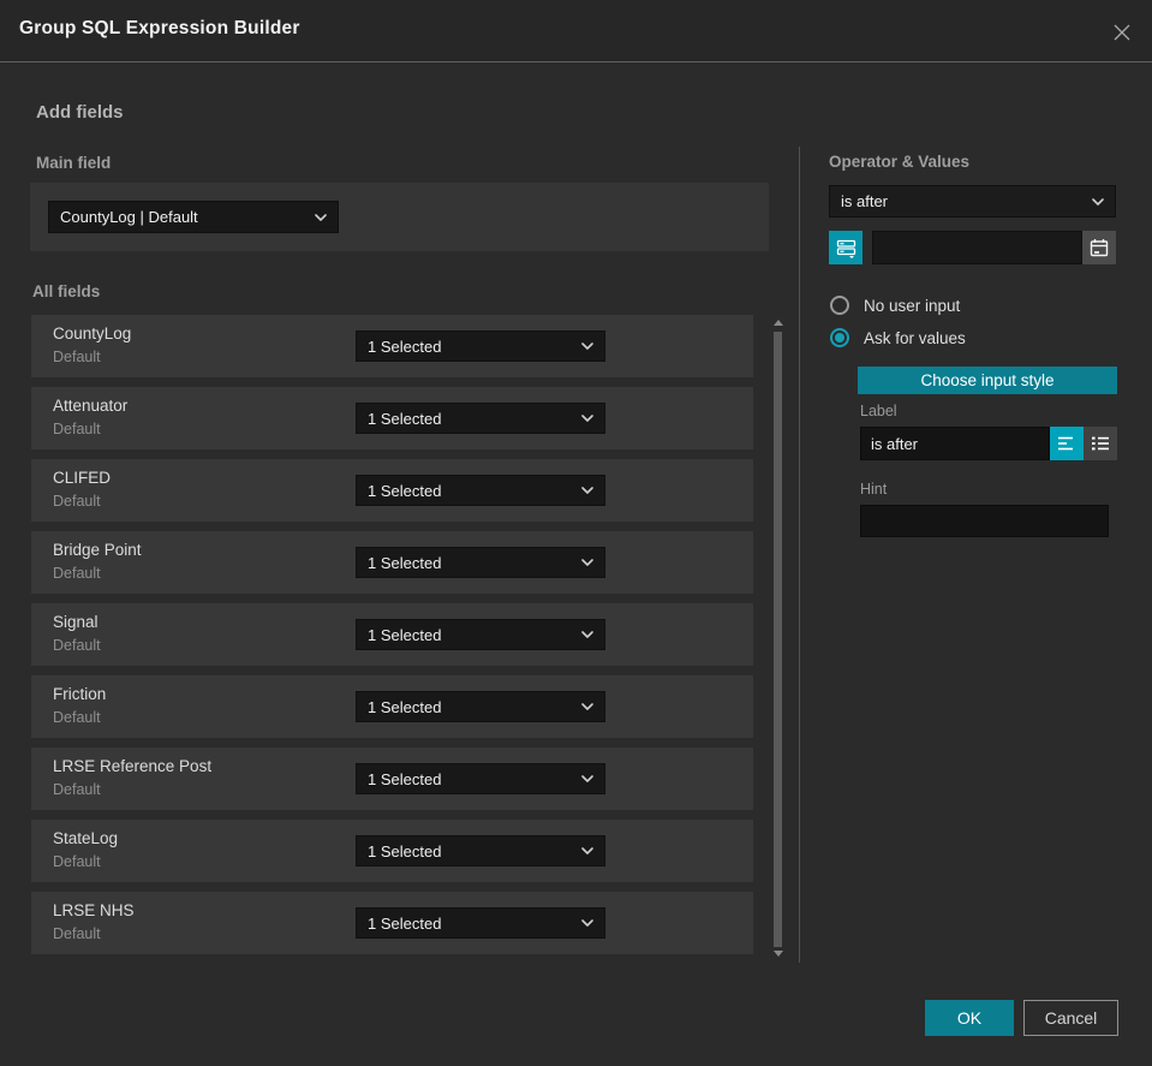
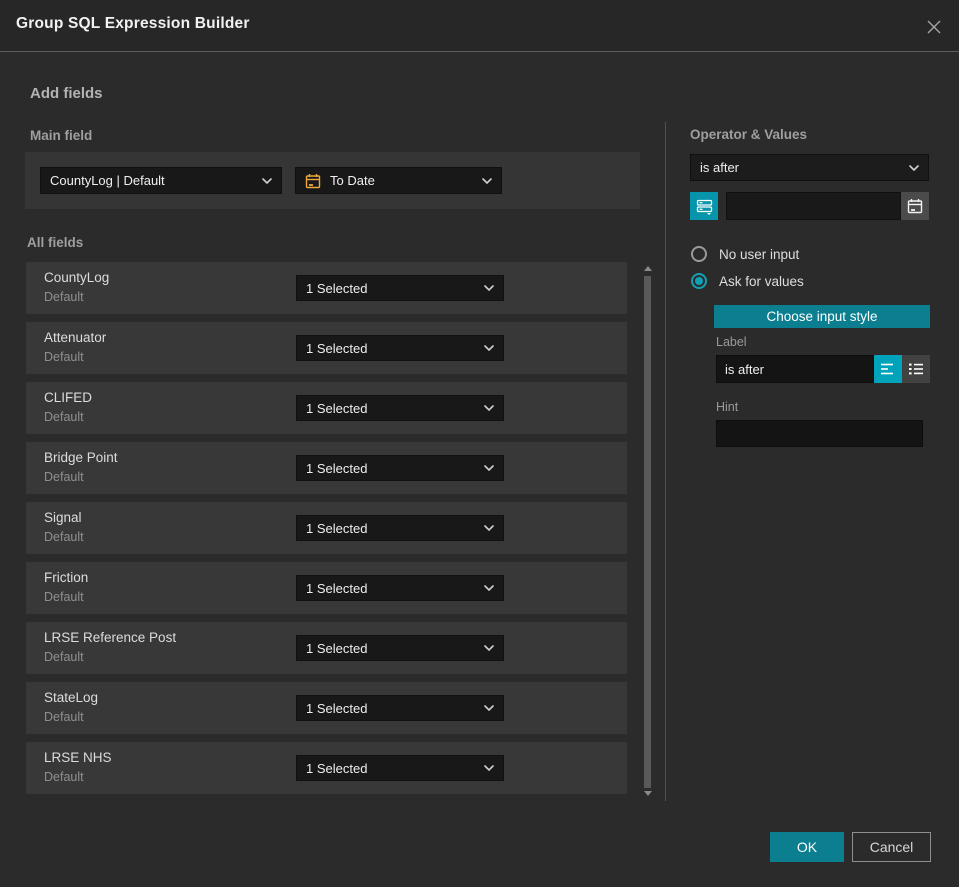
  Group SQL Expression Builder
  Add fields
  Main field
  CountyLog | Default
+ To Date
  All fields
  CountyLog
  Default
  1 Selected
  Attenuator
  Default
  1 Selected
  CLIFED
  Default
  1 Selected
  Bridge Point
  Default
  1 Selected
  Signal
  Default
  1 Selected
  Friction
  Default
  1 Selected
  LRSE Reference Post
  Default
  1 Selected
  StateLog
  Default
  1 Selected
  LRSE NHS
  Default
  1 Selected
  Operator & Values
  is after
  No user input
  Ask for values
  Choose input style
  Label
  is after
  Hint
  OK
  Cancel
